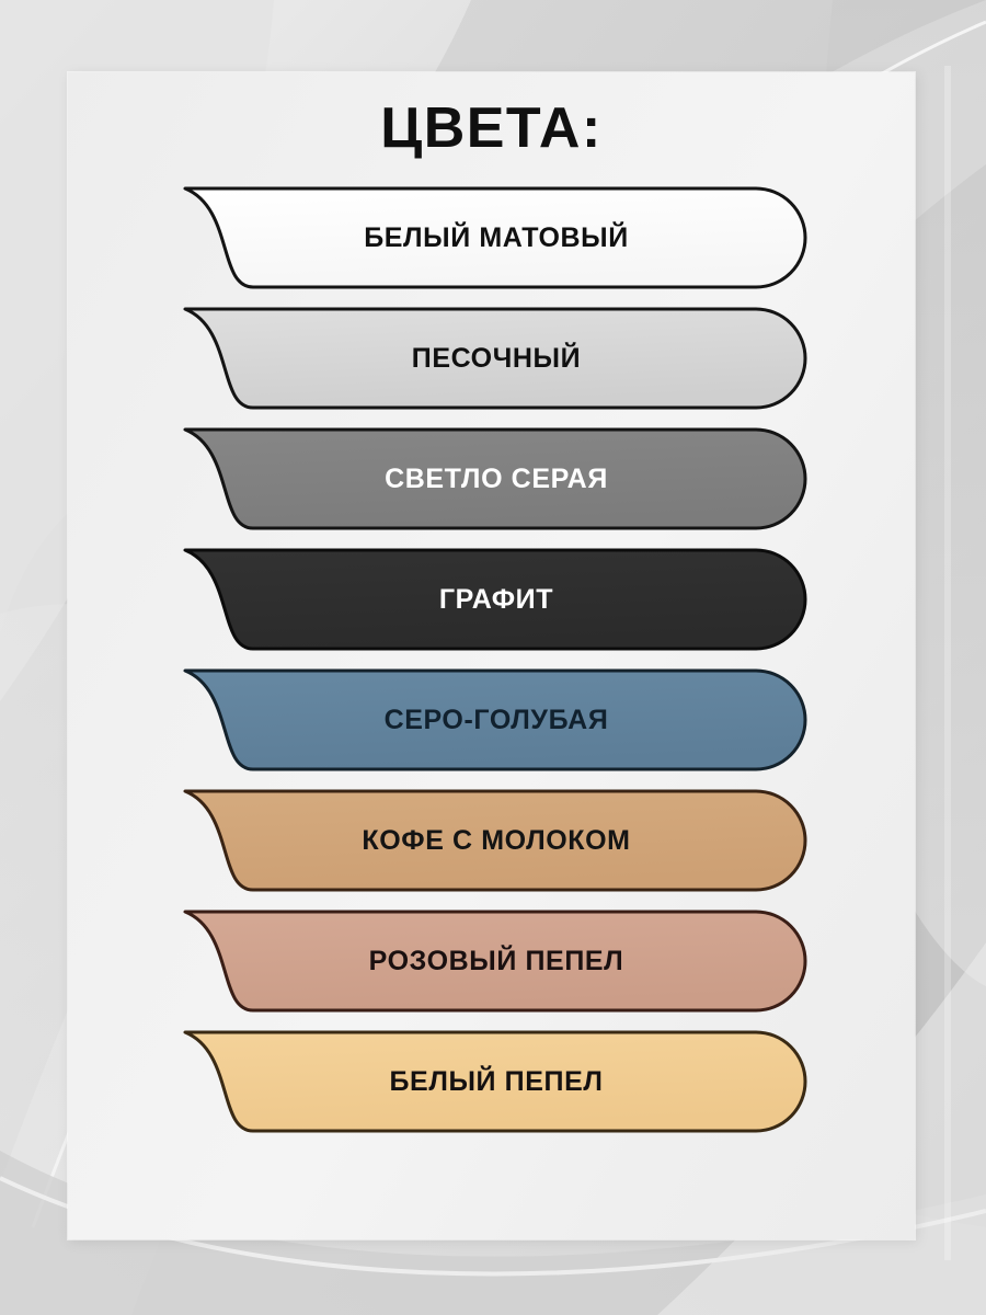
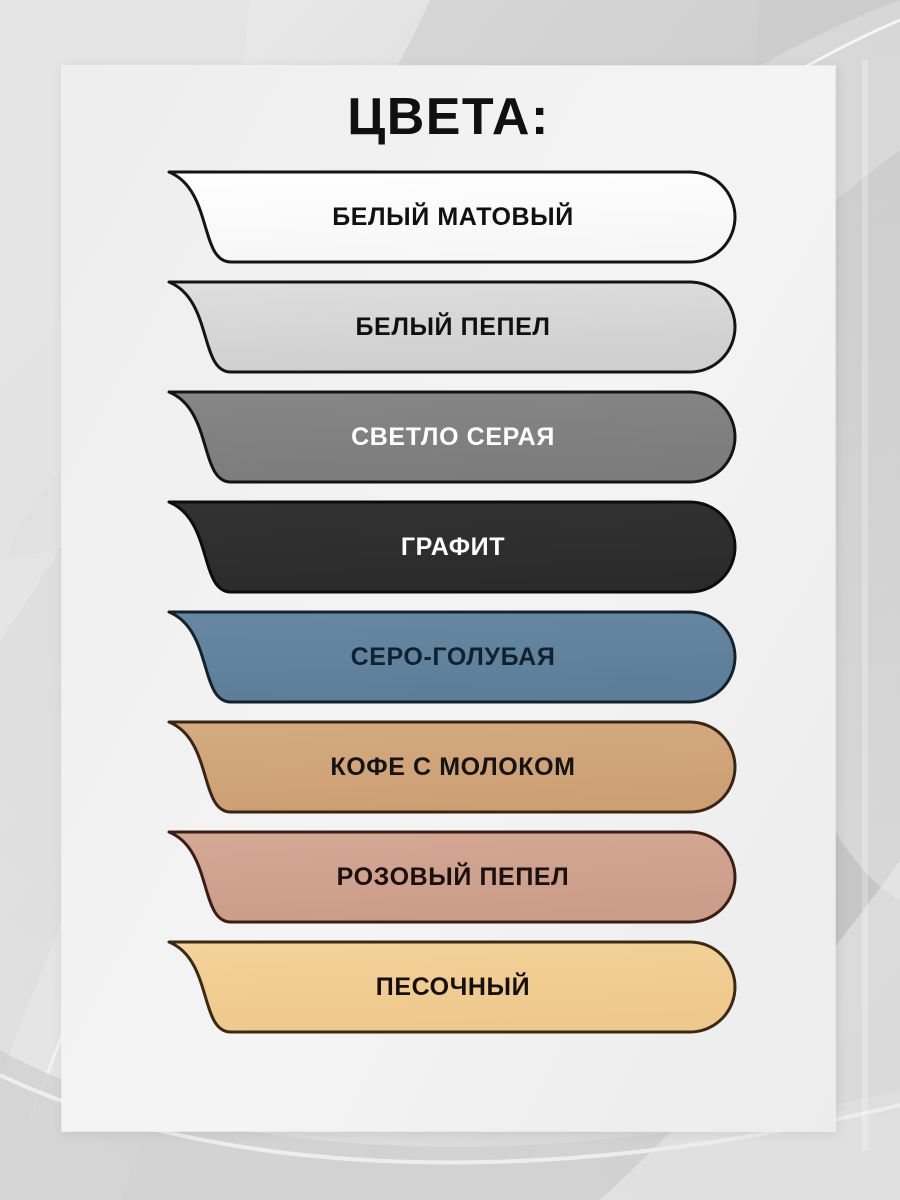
  ЦВЕТА:
  БЕЛЫЙ МАТОВЫЙ
- ПЕСОЧНЫЙ
+ БЕЛЫЙ ПЕПЕЛ
  СВЕТЛО СЕРАЯ
  ГРАФИТ
  СЕРО-ГОЛУБАЯ
  КОФЕ С МОЛОКОМ
  РОЗОВЫЙ ПЕПЕЛ
- БЕЛЫЙ ПЕПЕЛ
+ ПЕСОЧНЫЙ
